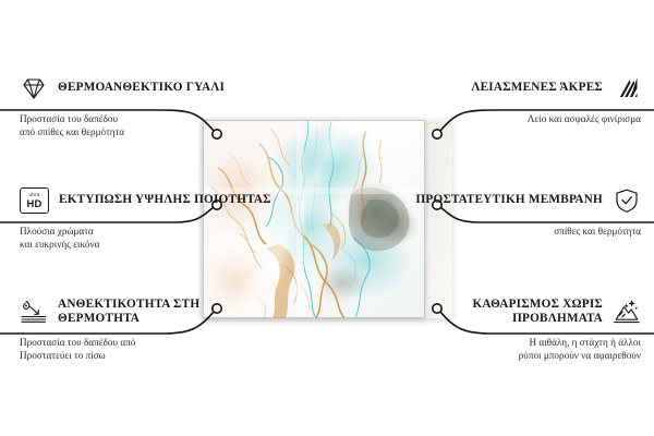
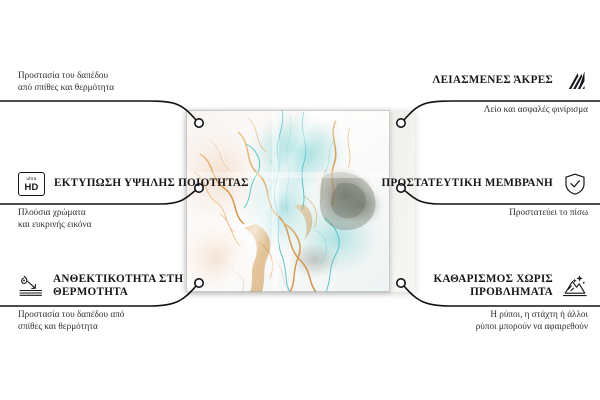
- ΘΕΡΜΟΑΝΘΕΚΤΙΚΟ ΓΥΑΛΙ
  Προστασία του δαπέδου
  από σπίθες και θερμότητα
  HD
  ΕΚΤΥΠΩΣΗ ΥΨΗΛΗΣ ΠΟΙΟΤΗΤΑΣ
  Πλούσια χρώματα
  και ευκρινής εικόνα
  ΑΝΘΕΚΤΙΚΟΤΗΤΑ ΣΤΗ ΘΕΡΜΟΤΗΤΑ
  Προστασία του δαπέδου από
- Προστατεύει το πίσω
+ σπίθες και θερμότητα
  ΛΕΙΑΣΜΕΝΕΣ ΆΚΡΕΣ
  Λείο και ασφαλές φινίρισμα
  ΠΡΟΣΤΑΤΕΥΤΙΚΗ ΜΕΜΒΡΑΝΗ
- σπίθες και θερμότητα
+ Προστατεύει το πίσω
  ΚΑΘΑΡΙΣΜΟΣ ΧΩΡΙΣ ΠΡΟΒΛΗΜΑΤΑ
- Η αιθάλη, η στάχτη ή άλλοι
+ Η ρύποι, η στάχτη ή άλλοι
  ρύποι μπορούν να αφαιρεθούν
